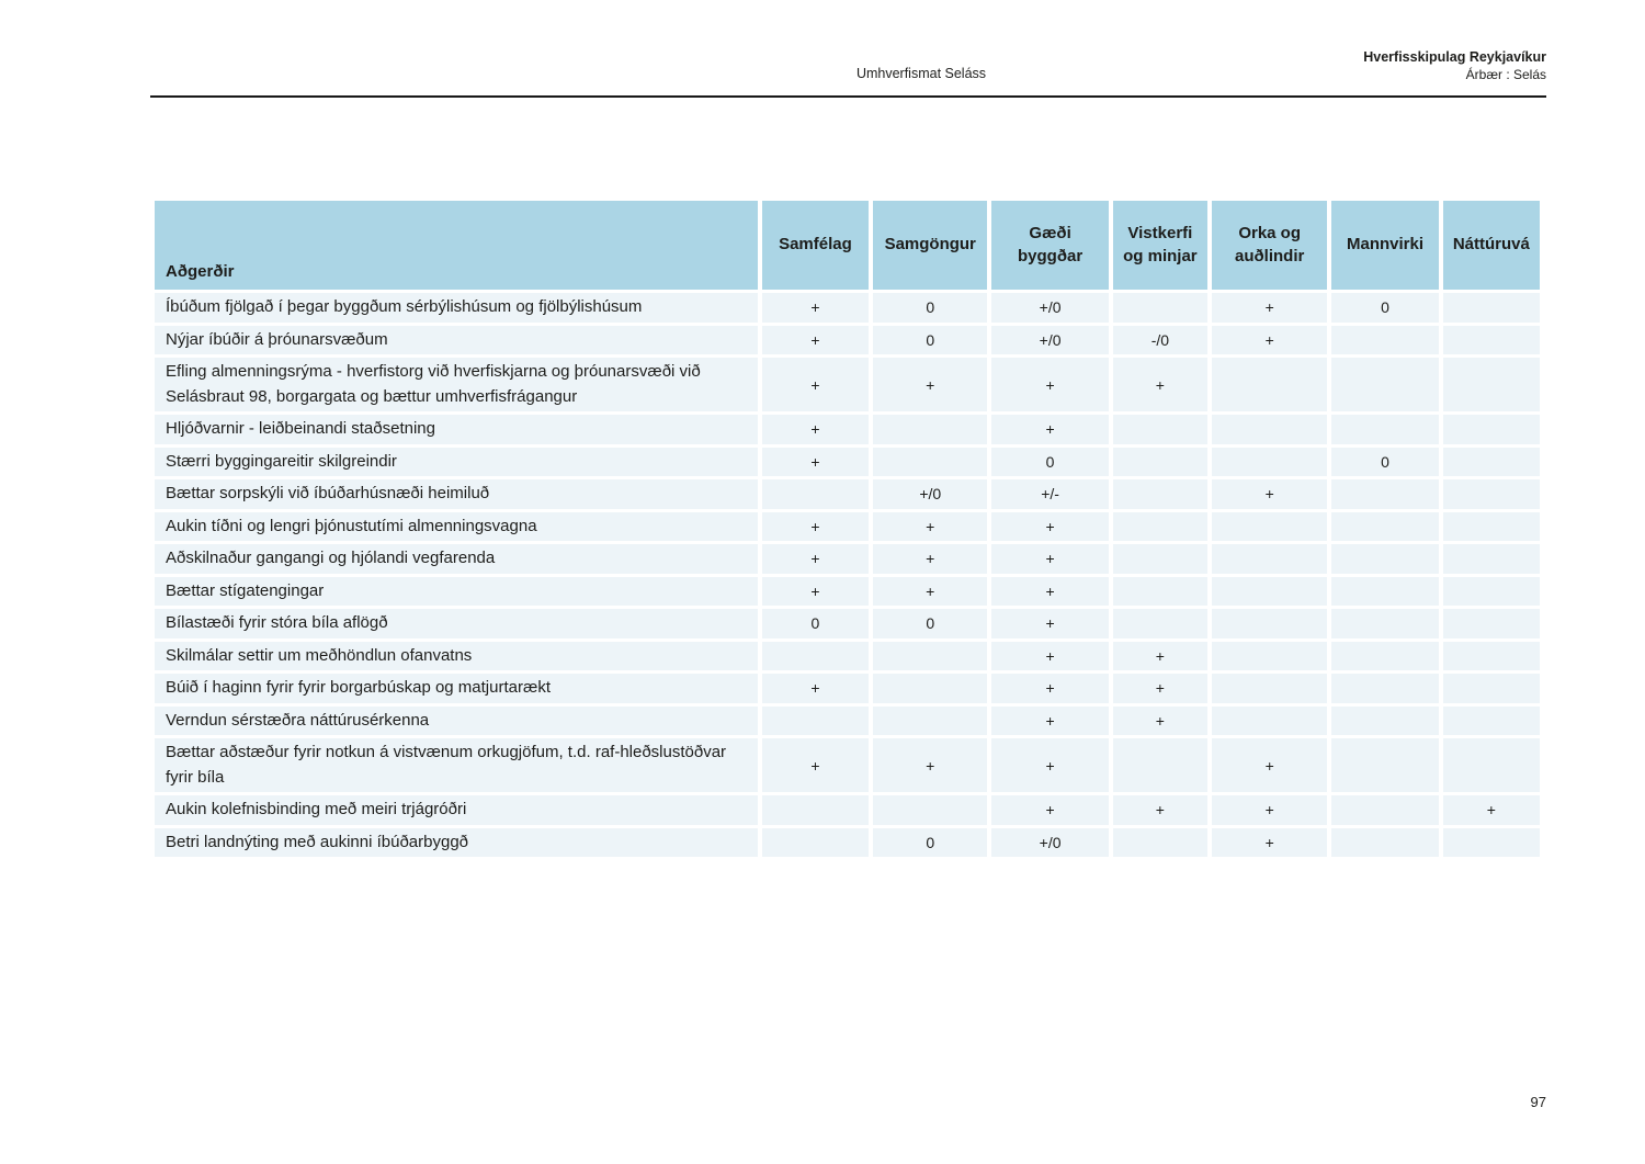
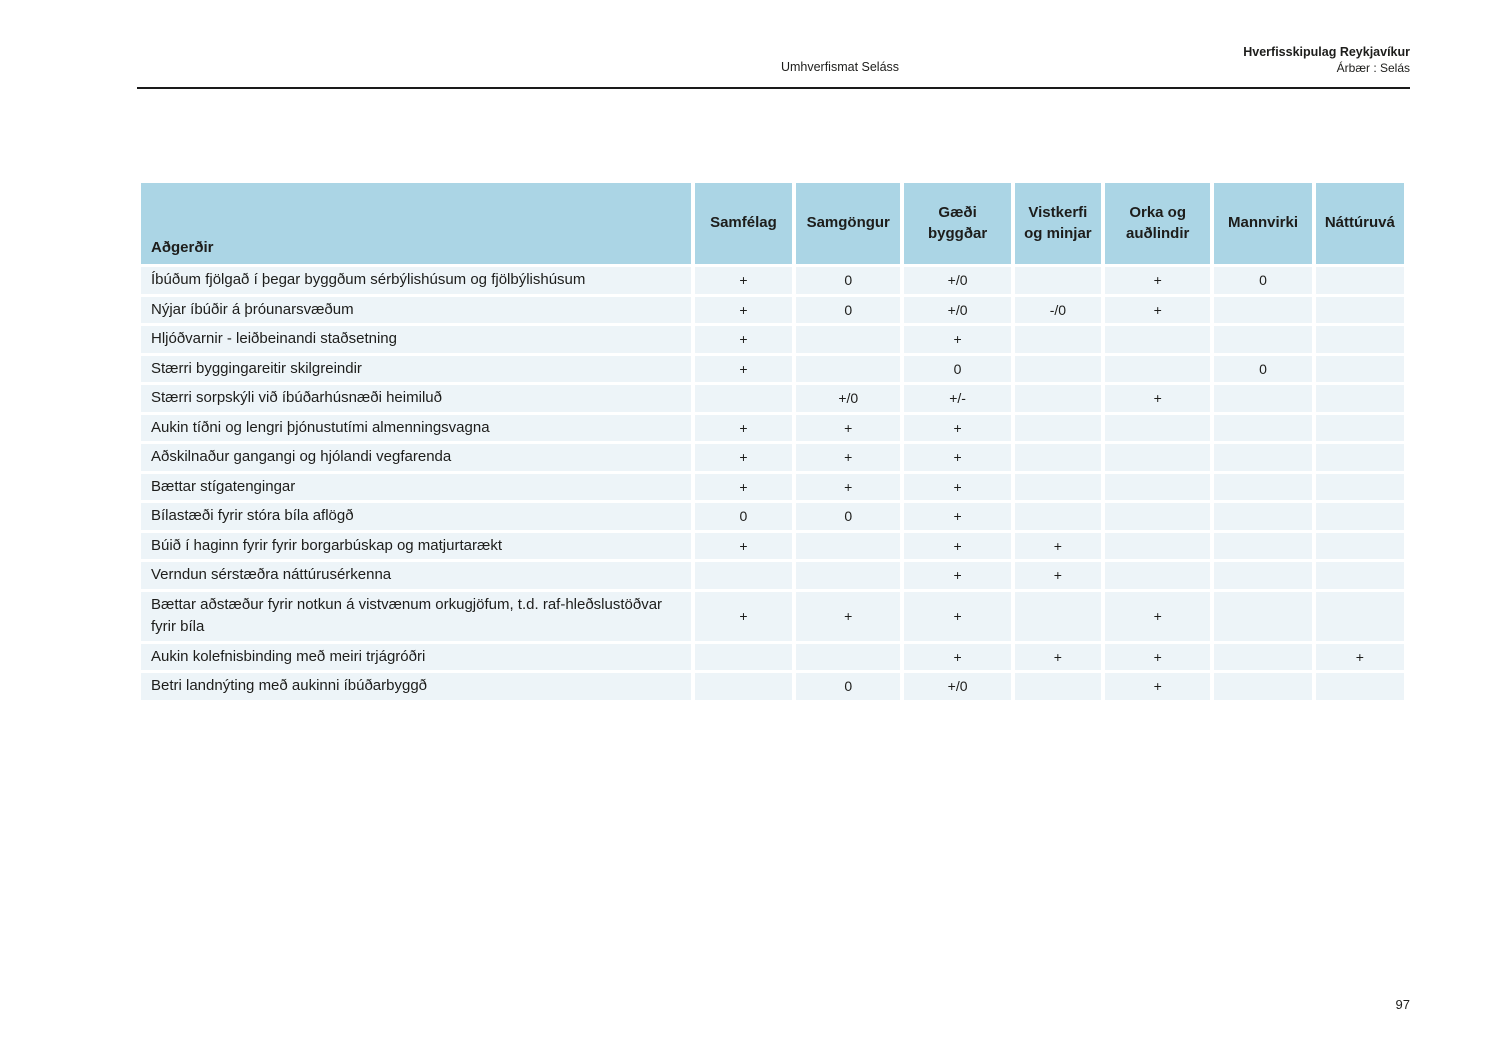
  Umhverfismat Seláss
  Hverfisskipulag Reykjavíkur
  Árbær : Selás
  Aðgerðir	Samfélag	Samgöngur	Gæði byggðar	Vistkerfi og minjar	Orka og auðlindir	Mannvirki	Náttúruvá
  Íbúðum fjölgað í þegar byggðum sérbýlishúsum og fjölbýlishúsum	+	0	+/0		+	0
  Nýjar íbúðir á þróunarsvæðum	+	0	+/0	-/0	+
- Efling almenningsrýma - hverfistorg við hverfiskjarna og þróunarsvæði við Selásbraut 98, borgargata og bættur umhverfisfrágangur	+	+	+	+
  Hljóðvarnir - leiðbeinandi staðsetning	+		+
  Stærri byggingareitir skilgreindir	+		0			0
- Bættar sorpskýli við íbúðarhúsnæði heimiluð		+/0	+/-		+
+ Stærri sorpskýli við íbúðarhúsnæði heimiluð		+/0	+/-		+
  Aukin tíðni og lengri þjónustutími almenningsvagna	+	+	+
  Aðskilnaður gangangi og hjólandi vegfarenda	+	+	+
  Bættar stígatengingar	+	+	+
  Bílastæði fyrir stóra bíla aflögð	0	0	+
- Skilmálar settir um meðhöndlun ofanvatns			+	+
  Búið í haginn fyrir fyrir borgarbúskap og matjurtarækt	+		+	+
  Verndun sérstæðra náttúrusérkenna			+	+
  Bættar aðstæður fyrir notkun á vistvænum orkugjöfum, t.d. raf-hleðslustöðvar fyrir bíla	+	+	+		+
  Aukin kolefnisbinding með meiri trjágróðri			+	+	+		+
  Betri landnýting með aukinni íbúðarbyggð		0	+/0		+
  97
